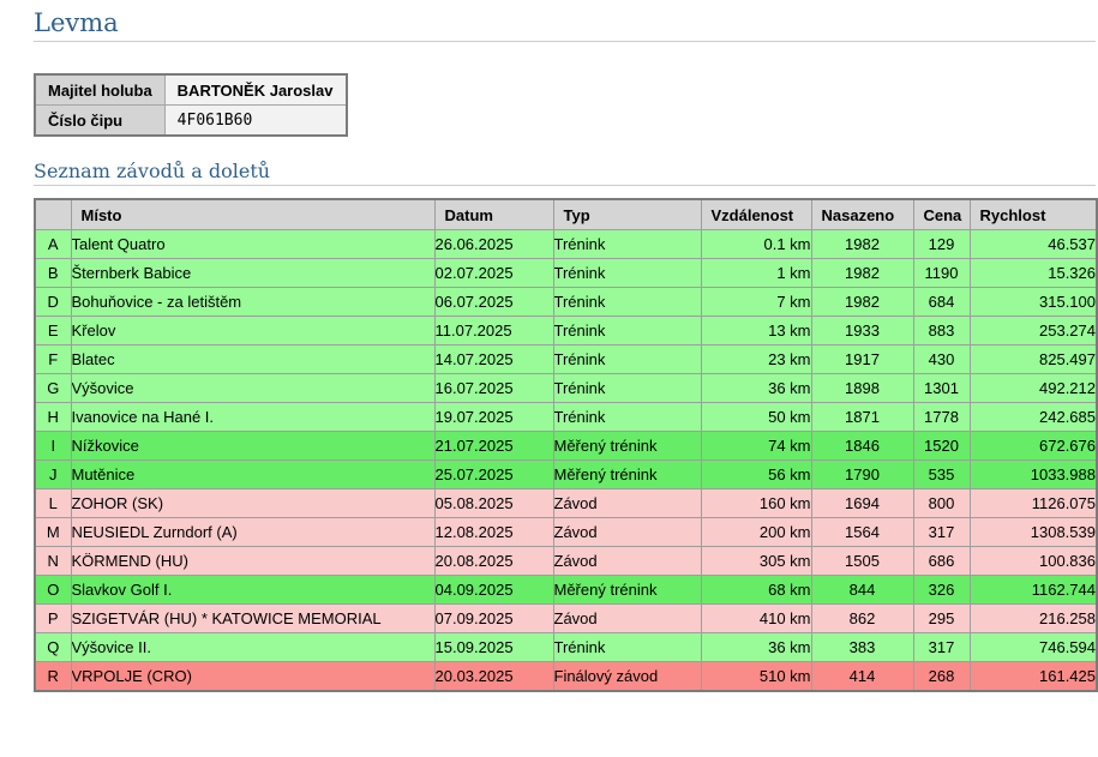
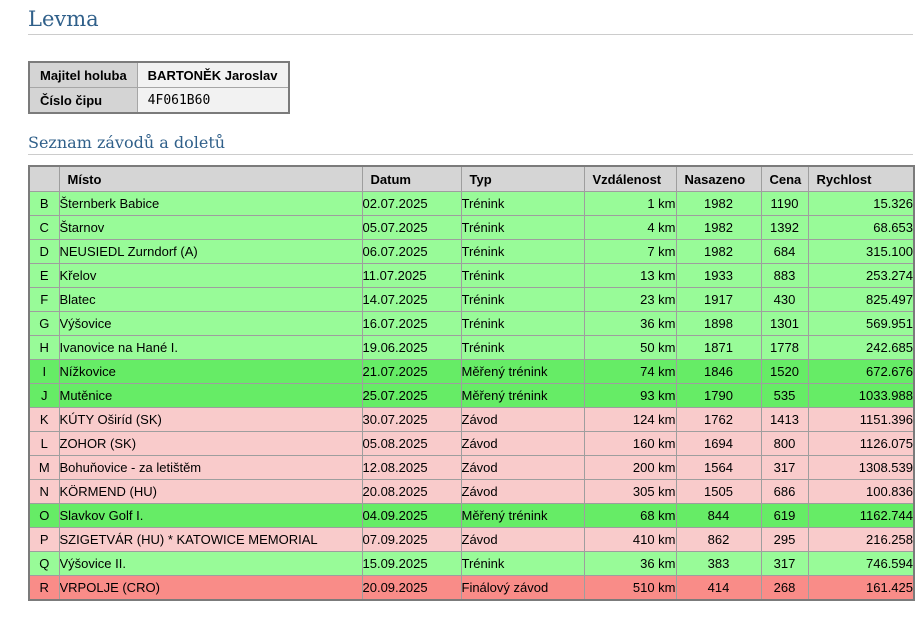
  Levma
  Majitel holuba	BARTONĚK Jaroslav
  Číslo čipu	4F061B60
  Seznam závodů a doletů
  	Místo	Datum	Typ	Vzdálenost	Nasazeno	Cena	Rychlost
- A	Talent Quatro	26.06.2025	Trénink	0.1 km	1982	129	46.537
  B	Šternberk Babice	02.07.2025	Trénink	1 km	1982	1190	15.326
+ C	Štarnov	05.07.2025	Trénink	4 km	1982	1392	68.653
- D	Bohuňovice - za letištěm	06.07.2025	Trénink	7 km	1982	684	315.100
+ D	NEUSIEDL Zurndorf (A)	06.07.2025	Trénink	7 km	1982	684	315.100
  E	Křelov	11.07.2025	Trénink	13 km	1933	883	253.274
  F	Blatec	14.07.2025	Trénink	23 km	1917	430	825.497
- G	Výšovice	16.07.2025	Trénink	36 km	1898	1301	492.212
+ G	Výšovice	16.07.2025	Trénink	36 km	1898	1301	569.951
- H	Ivanovice na Hané I.	19.07.2025	Trénink	50 km	1871	1778	242.685
+ H	Ivanovice na Hané I.	19.06.2025	Trénink	50 km	1871	1778	242.685
  I	Nížkovice	21.07.2025	Měřený trénink	74 km	1846	1520	672.676
- J	Mutěnice	25.07.2025	Měřený trénink	56 km	1790	535	1033.988
+ J	Mutěnice	25.07.2025	Měřený trénink	93 km	1790	535	1033.988
+ K	KÚTY Oširíd (SK)	30.07.2025	Závod	124 km	1762	1413	1151.396
  L	ZOHOR (SK)	05.08.2025	Závod	160 km	1694	800	1126.075
- M	NEUSIEDL Zurndorf (A)	12.08.2025	Závod	200 km	1564	317	1308.539
+ M	Bohuňovice - za letištěm	12.08.2025	Závod	200 km	1564	317	1308.539
  N	KÖRMEND (HU)	20.08.2025	Závod	305 km	1505	686	100.836
- O	Slavkov Golf I.	04.09.2025	Měřený trénink	68 km	844	326	1162.744
+ O	Slavkov Golf I.	04.09.2025	Měřený trénink	68 km	844	619	1162.744
  P	SZIGETVÁR (HU) * KATOWICE MEMORIAL	07.09.2025	Závod	410 km	862	295	216.258
  Q	Výšovice II.	15.09.2025	Trénink	36 km	383	317	746.594
- R	VRPOLJE (CRO)	20.03.2025	Finálový závod	510 km	414	268	161.425
+ R	VRPOLJE (CRO)	20.09.2025	Finálový závod	510 km	414	268	161.425
